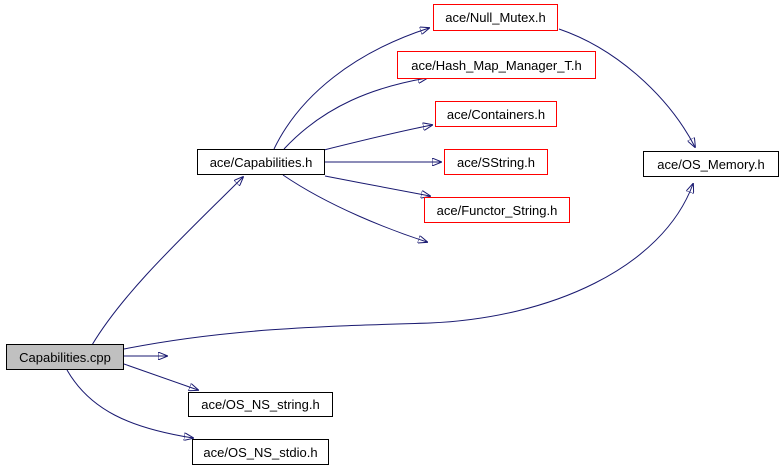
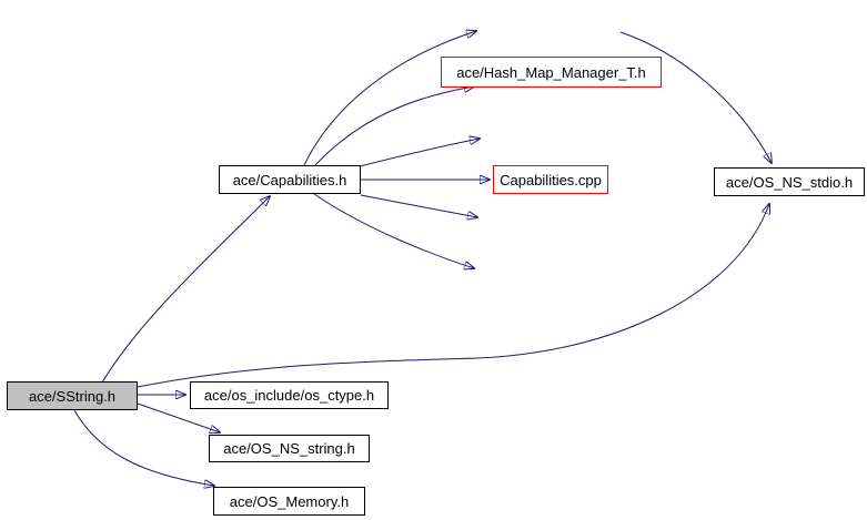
- Capabilities.cpp
+ ace/SString.h
  ace/Capabilities.h
- ace/Null_Mutex.h
  ace/Hash_Map_Manager_T.h
- ace/Containers.h
- ace/SString.h
+ Capabilities.cpp
- ace/Functor_String.h
- ace/OS_Memory.h
+ ace/OS_NS_stdio.h
+ ace/os_include/os_ctype.h
  ace/OS_NS_string.h
- ace/OS_NS_stdio.h
+ ace/OS_Memory.h
